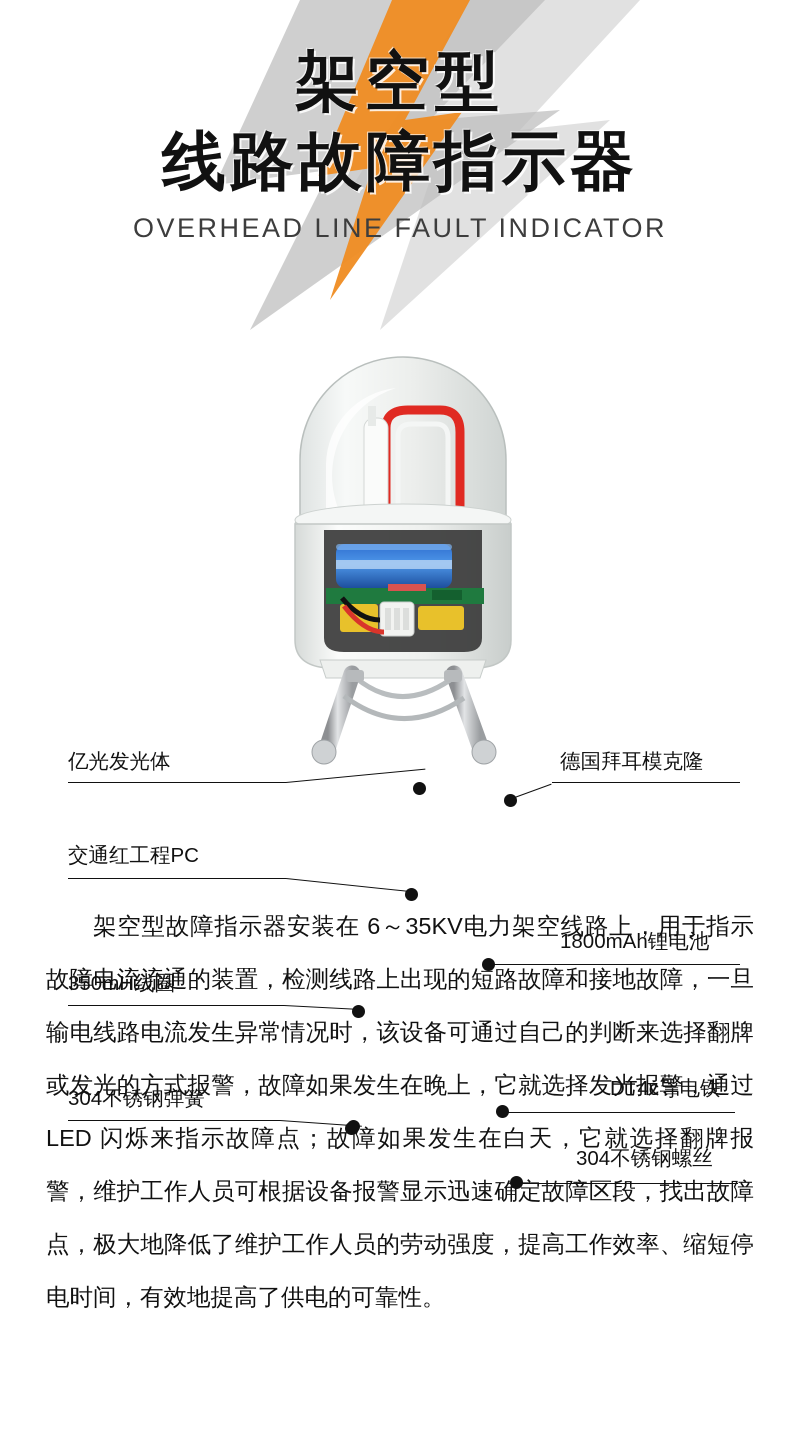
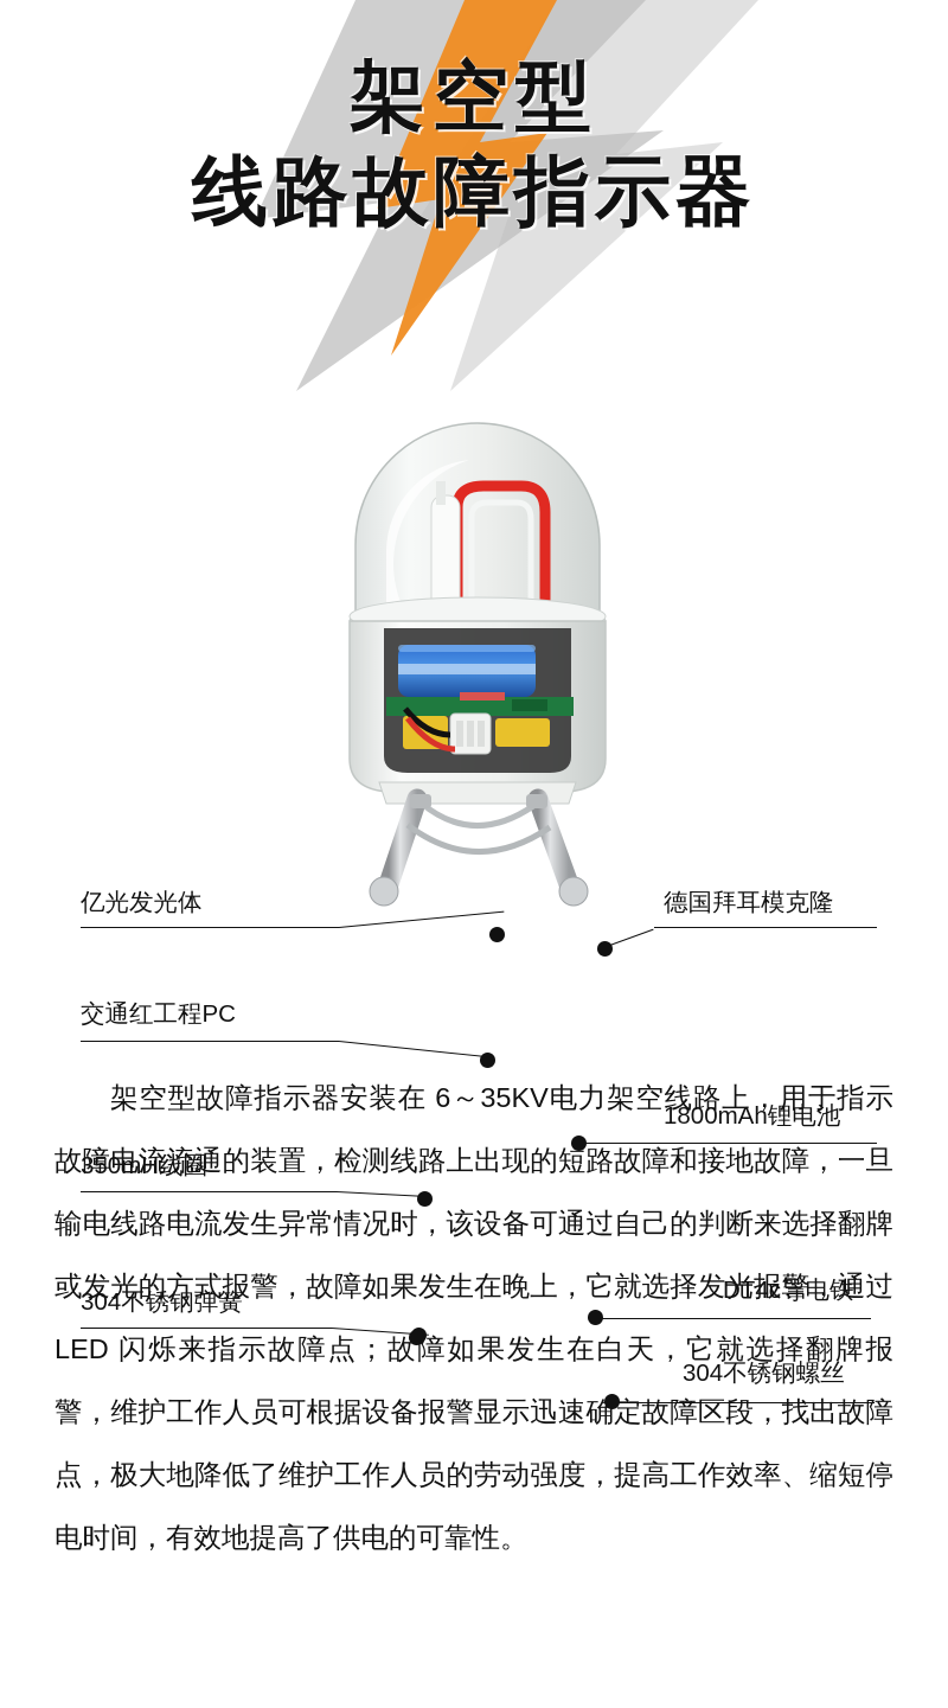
  架空型
  线路故障指示器
- OVERHEAD LINE FAULT INDICATOR
  亿光发光体
  交通红工程PC
  350mH线圈
  304不锈钢弹簧
  德国拜耳模克隆
  1800mAh锂电池
  DT4c导电铁
  304不锈钢螺丝
  架空型故障指示器安装在 6～35KV电力架空线路上，用于指示故障电流流通的装置，检测线路上出现的短路故障和接地故障，一旦输电线路电流发生异常情况时，该设备可通过自己的判断来选择翻牌或发光的方式报警，故障如果发生在晚上，它就选择发光报警，通过 LED 闪烁来指示故障点；故障如果发生在白天，它就选择翻牌报警，维护工作人员可根据设备报警显示迅速确定故障区段，找出故障点，极大地降低了维护工作人员的劳动强度，提高工作效率、缩短停电时间，有效地提高了供电的可靠性。
